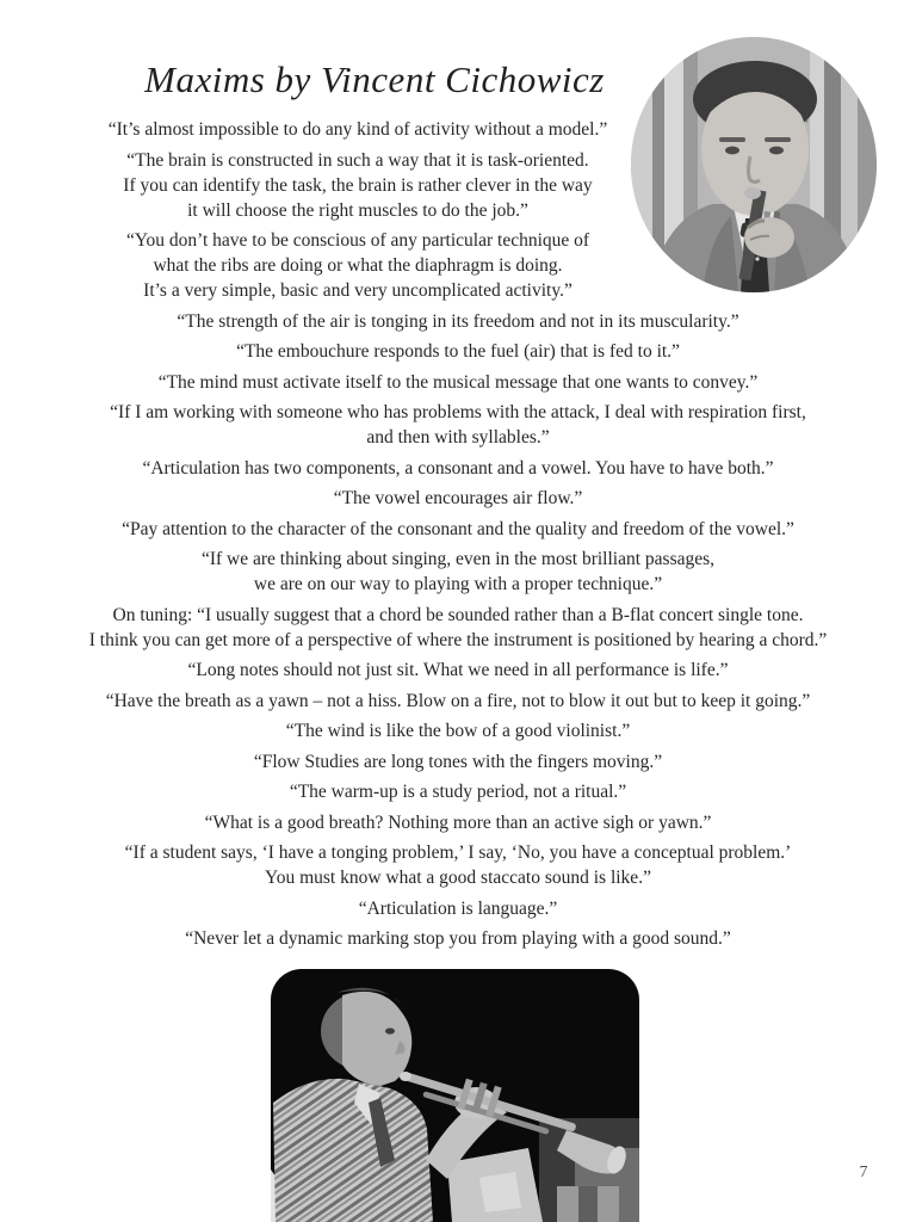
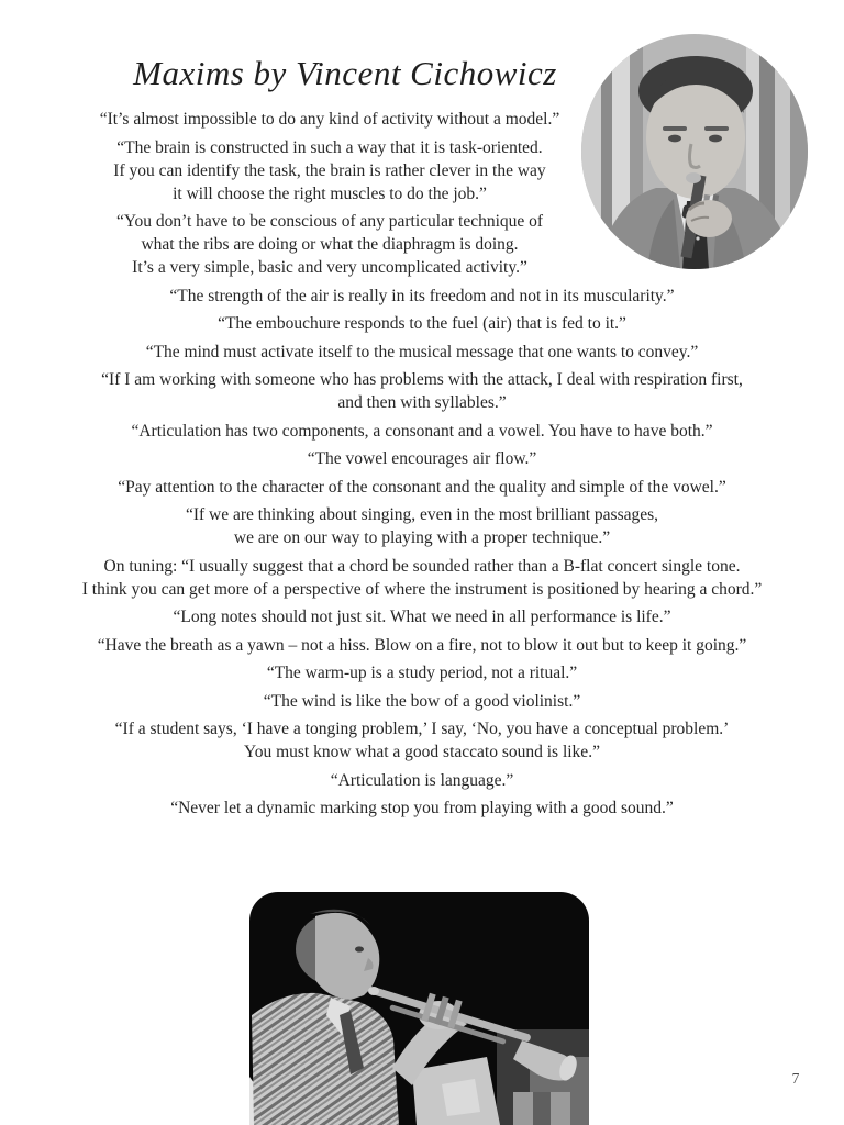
  Maxims by Vincent Cichowicz
  “It’s almost impossible to do any kind of activity without a model.”
  “The brain is constructed in such a way that it is task-oriented.
  If you can identify the task, the brain is rather clever in the way
  it will choose the right muscles to do the job.”
  “You don’t have to be conscious of any particular technique of
  what the ribs are doing or what the diaphragm is doing.
  It’s a very simple, basic and very uncomplicated activity.”
- “The strength of the air is tonging in its freedom and not in its muscularity.”
+ “The strength of the air is really in its freedom and not in its muscularity.”
  “The embouchure responds to the fuel (air) that is fed to it.”
  “The mind must activate itself to the musical message that one wants to convey.”
  “If I am working with someone who has problems with the attack, I deal with respiration first,
  and then with syllables.”
  “Articulation has two components, a consonant and a vowel. You have to have both.”
  “The vowel encourages air flow.”
- “Pay attention to the character of the consonant and the quality and freedom of the vowel.”
+ “Pay attention to the character of the consonant and the quality and simple of the vowel.”
  “If we are thinking about singing, even in the most brilliant passages,
  we are on our way to playing with a proper technique.”
  On tuning: “I usually suggest that a chord be sounded rather than a B-flat concert single tone.
  I think you can get more of a perspective of where the instrument is positioned by hearing a chord.”
  “Long notes should not just sit. What we need in all performance is life.”
  “Have the breath as a yawn – not a hiss. Blow on a fire, not to blow it out but to keep it going.”
- “The wind is like the bow of a good violinist.”
+ “The warm-up is a study period, not a ritual.”
- “Flow Studies are long tones with the fingers moving.”
- “The warm-up is a study period, not a ritual.”
+ “The wind is like the bow of a good violinist.”
- “What is a good breath? Nothing more than an active sigh or yawn.”
  “If a student says, ‘I have a tonging problem,’ I say, ‘No, you have a conceptual problem.’
  You must know what a good staccato sound is like.”
  “Articulation is language.”
  “Never let a dynamic marking stop you from playing with a good sound.”
  7
